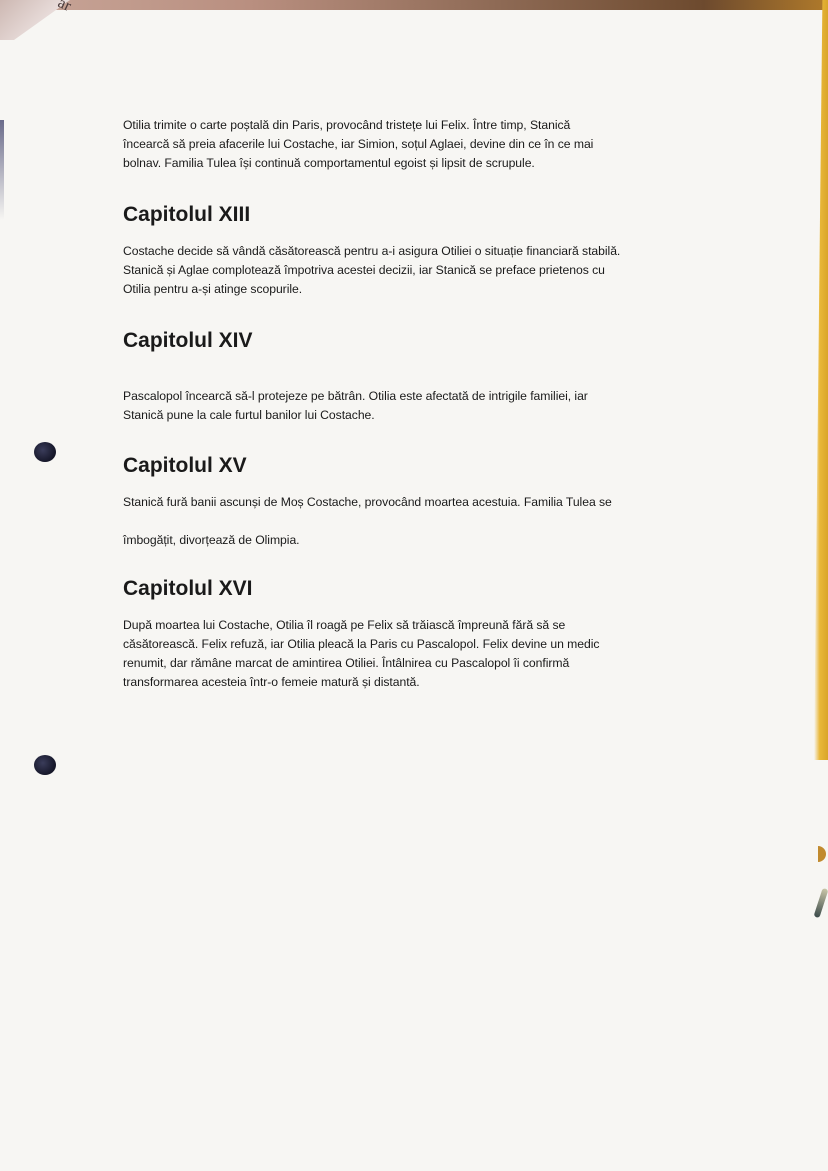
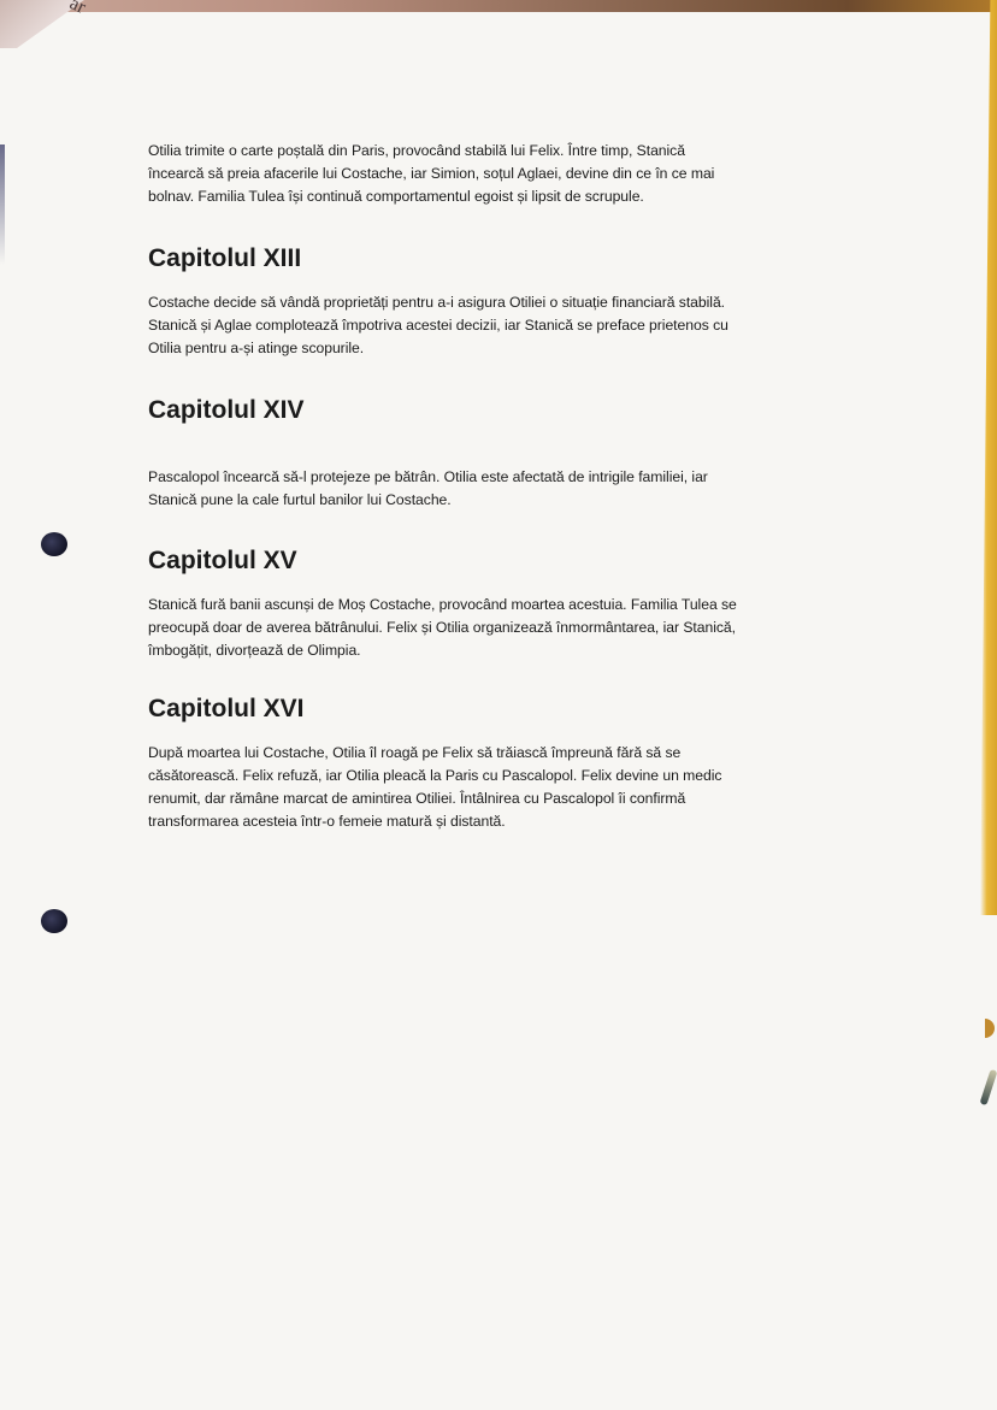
- Otilia trimite o carte poștală din Paris, provocând tristețe lui Felix. Între timp, Stanică
+ Otilia trimite o carte poștală din Paris, provocând stabilă lui Felix. Între timp, Stanică
  încearcă să preia afacerile lui Costache, iar Simion, soțul Aglaei, devine din ce în ce mai
  bolnav. Familia Tulea își continuă comportamentul egoist și lipsit de scrupule.
  Capitolul XIII
- Costache decide să vândă căsătorească pentru a-i asigura Otiliei o situație financiară stabilă.
+ Costache decide să vândă proprietăți pentru a-i asigura Otiliei o situație financiară stabilă.
  Stanică și Aglae complotează împotriva acestei decizii, iar Stanică se preface prietenos cu
  Otilia pentru a-și atinge scopurile.
  Capitolul XIV
  Pascalopol încearcă să-l protejeze pe bătrân. Otilia este afectată de intrigile familiei, iar
  Stanică pune la cale furtul banilor lui Costache.
  Capitolul XV
  Stanică fură banii ascunși de Moș Costache, provocând moartea acestuia. Familia Tulea se
+ preocupă doar de averea bătrânului. Felix și Otilia organizează înmormântarea, iar Stanică,
  îmbogățit, divorțează de Olimpia.
  Capitolul XVI
  După moartea lui Costache, Otilia îl roagă pe Felix să trăiască împreună fără să se
  căsătorească. Felix refuză, iar Otilia pleacă la Paris cu Pascalopol. Felix devine un medic
  renumit, dar rămâne marcat de amintirea Otiliei. Întâlnirea cu Pascalopol îi confirmă
  transformarea acesteia într-o femeie matură și distantă.
